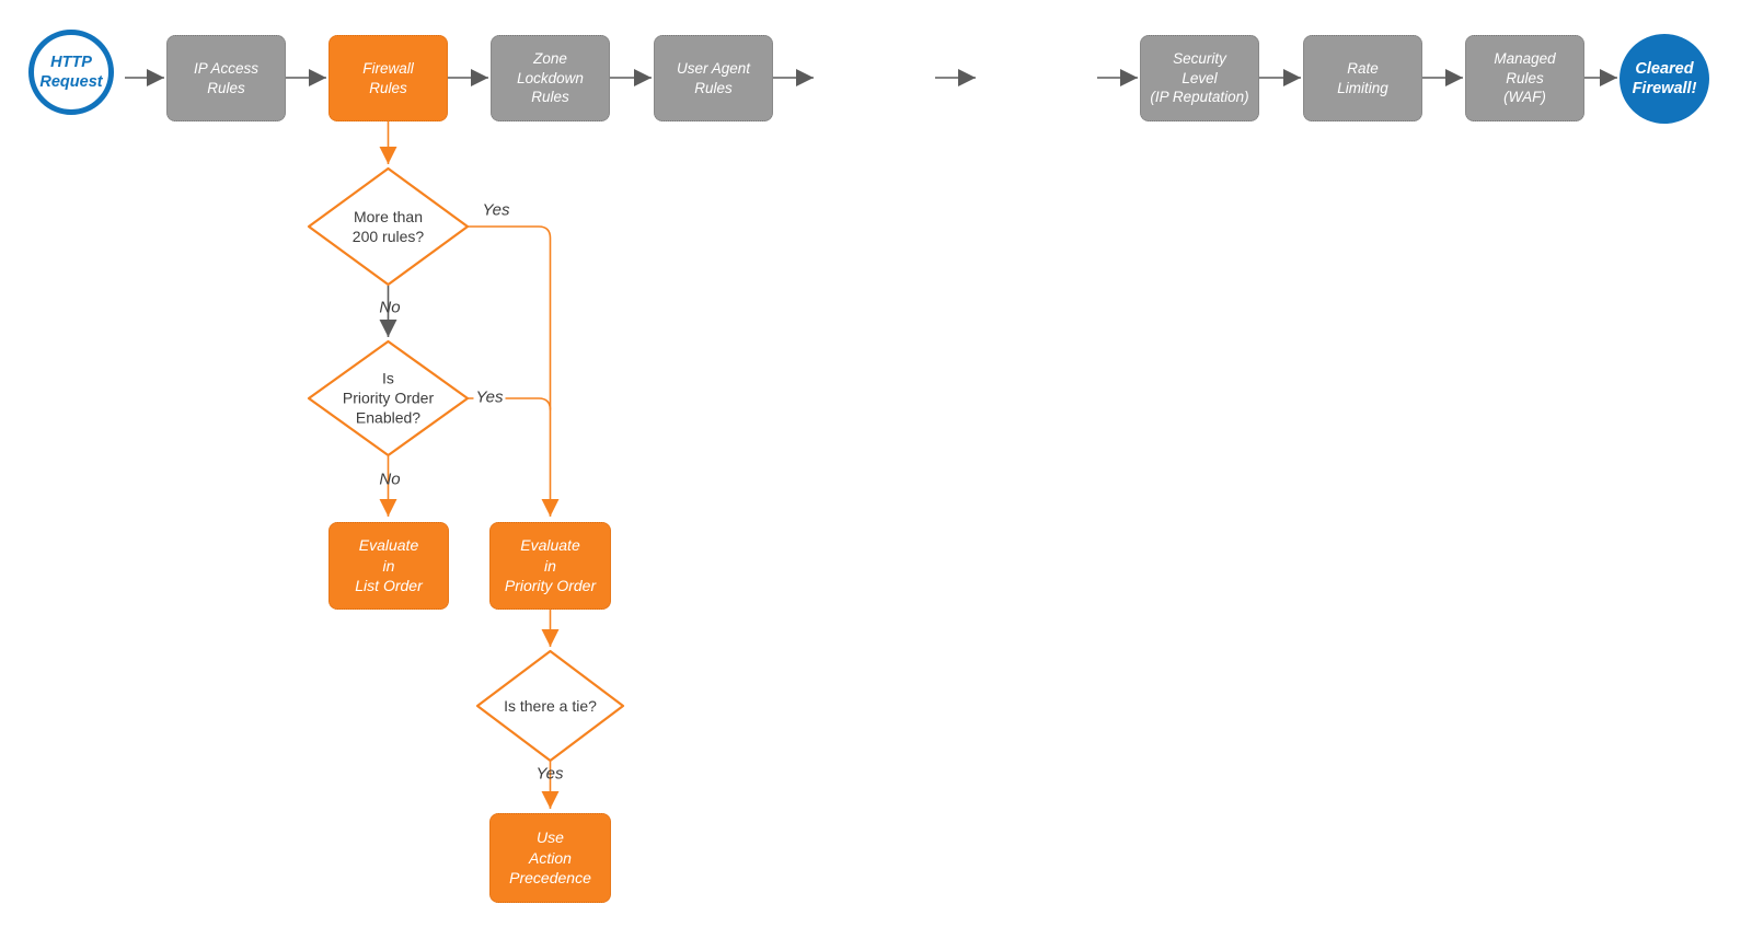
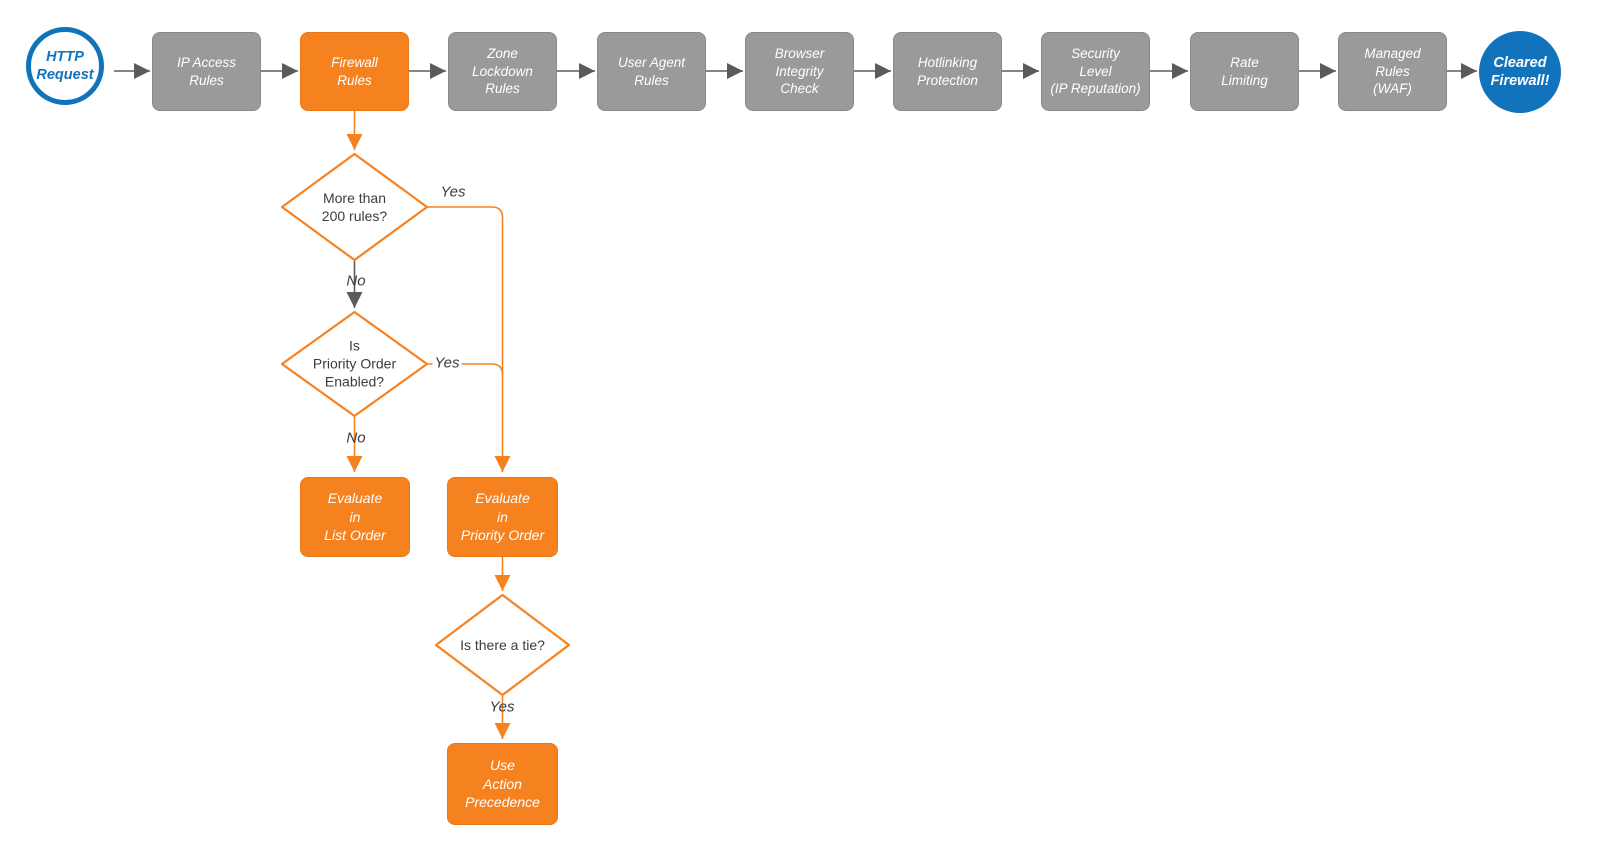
  HTTP
  Request
  Cleared
  Firewall!
  IP Access
  Rules
  Firewall
  Rules
  Zone
  Lockdown
  Rules
  User Agent
  Rules
+ Browser
+ Integrity
+ Check
+ Hotlinking
+ Protection
  Security
  Level
  (IP Reputation)
  Rate
  Limiting
  Managed
  Rules
  (WAF)
  More than
  200 rules?
  Is
  Priority Order
  Enabled?
  Is there a tie?
  Evaluate
  in
  List Order
  Evaluate
  in
  Priority Order
  Use
  Action
  Precedence
  Yes
  No
  Yes
  No
  Yes
